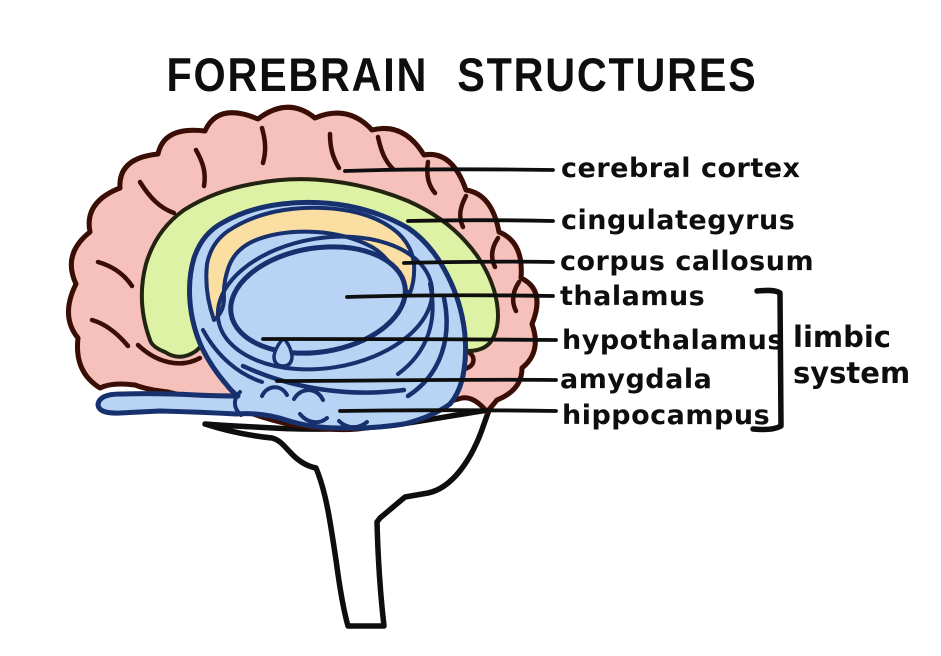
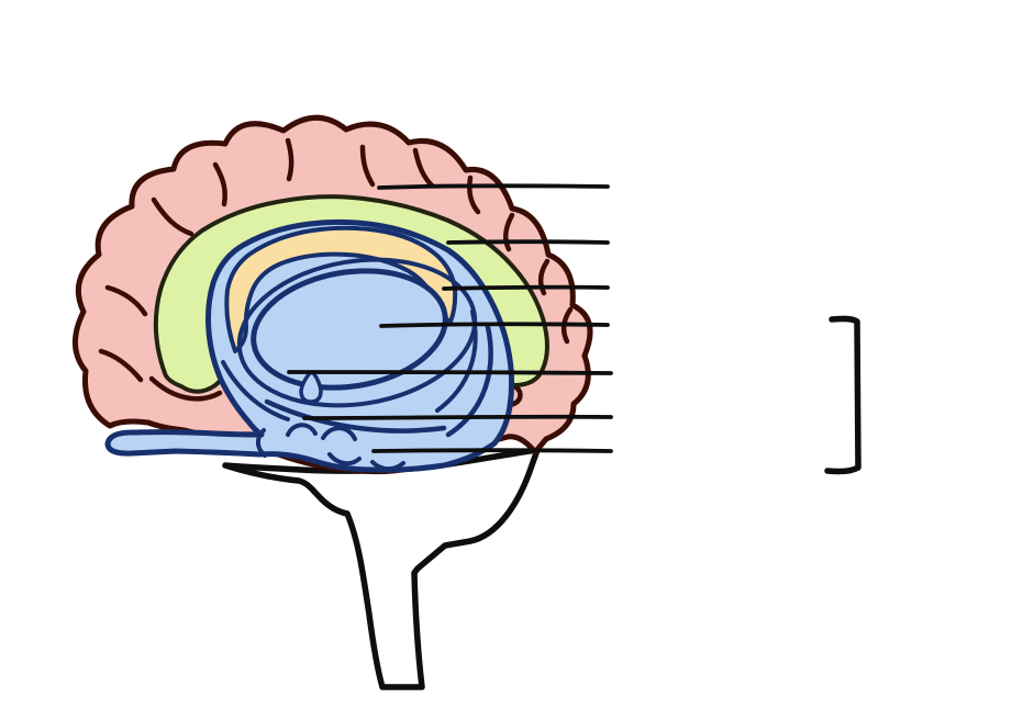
- FOREBRAIN STRUCTURES
- cerebral cortex
- cingulategyrus
- corpus callosum
- thalamus
- hypothalamus
- amygdala
- hippocampus
- limbic
- system
